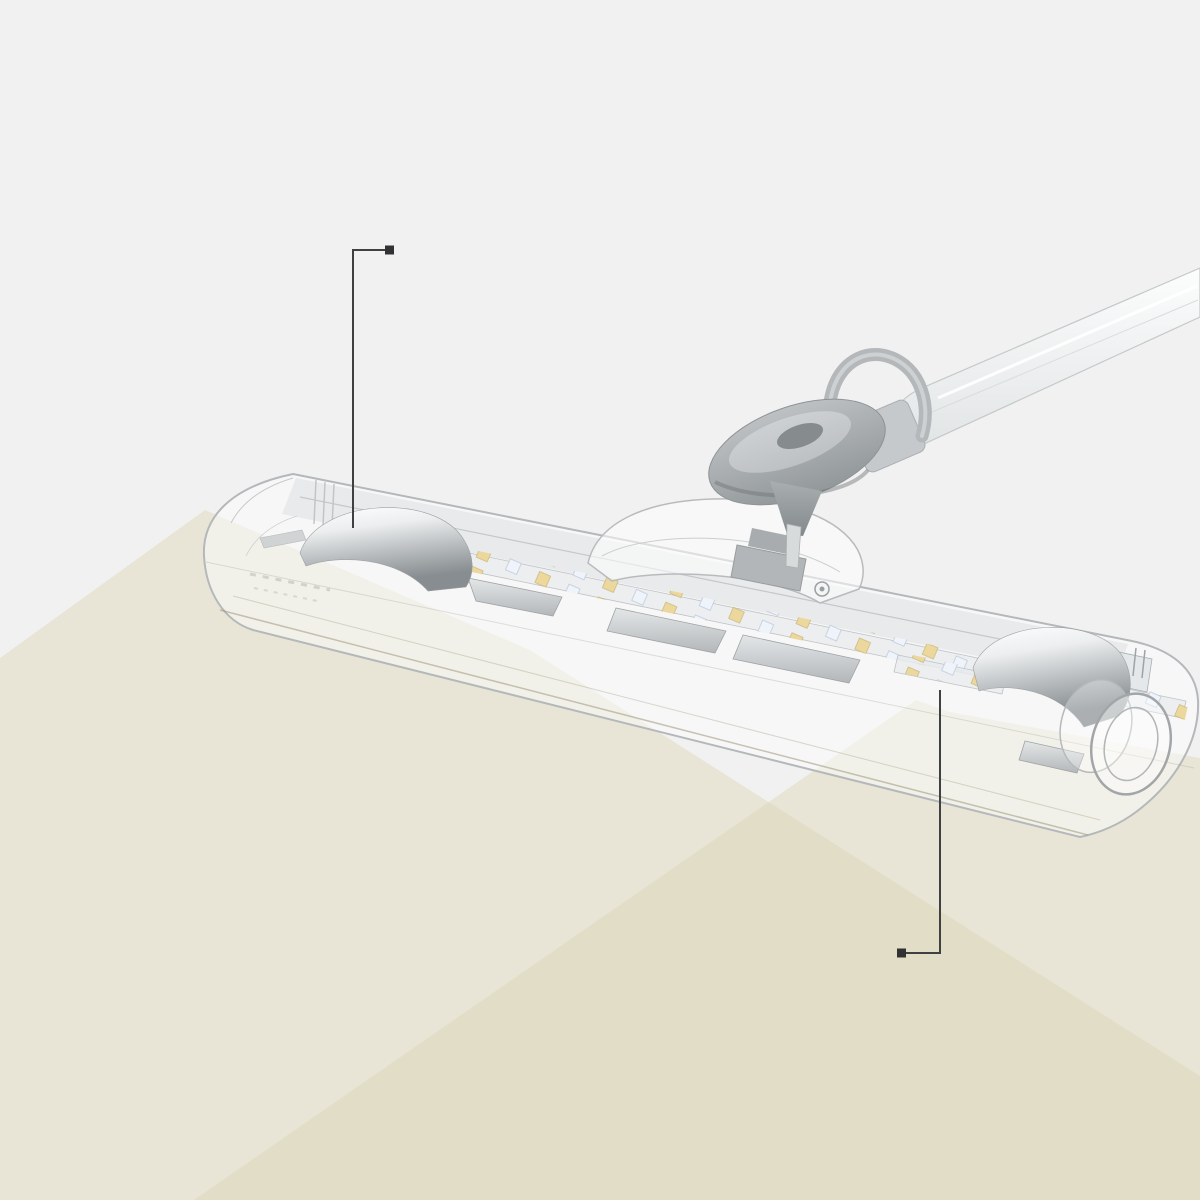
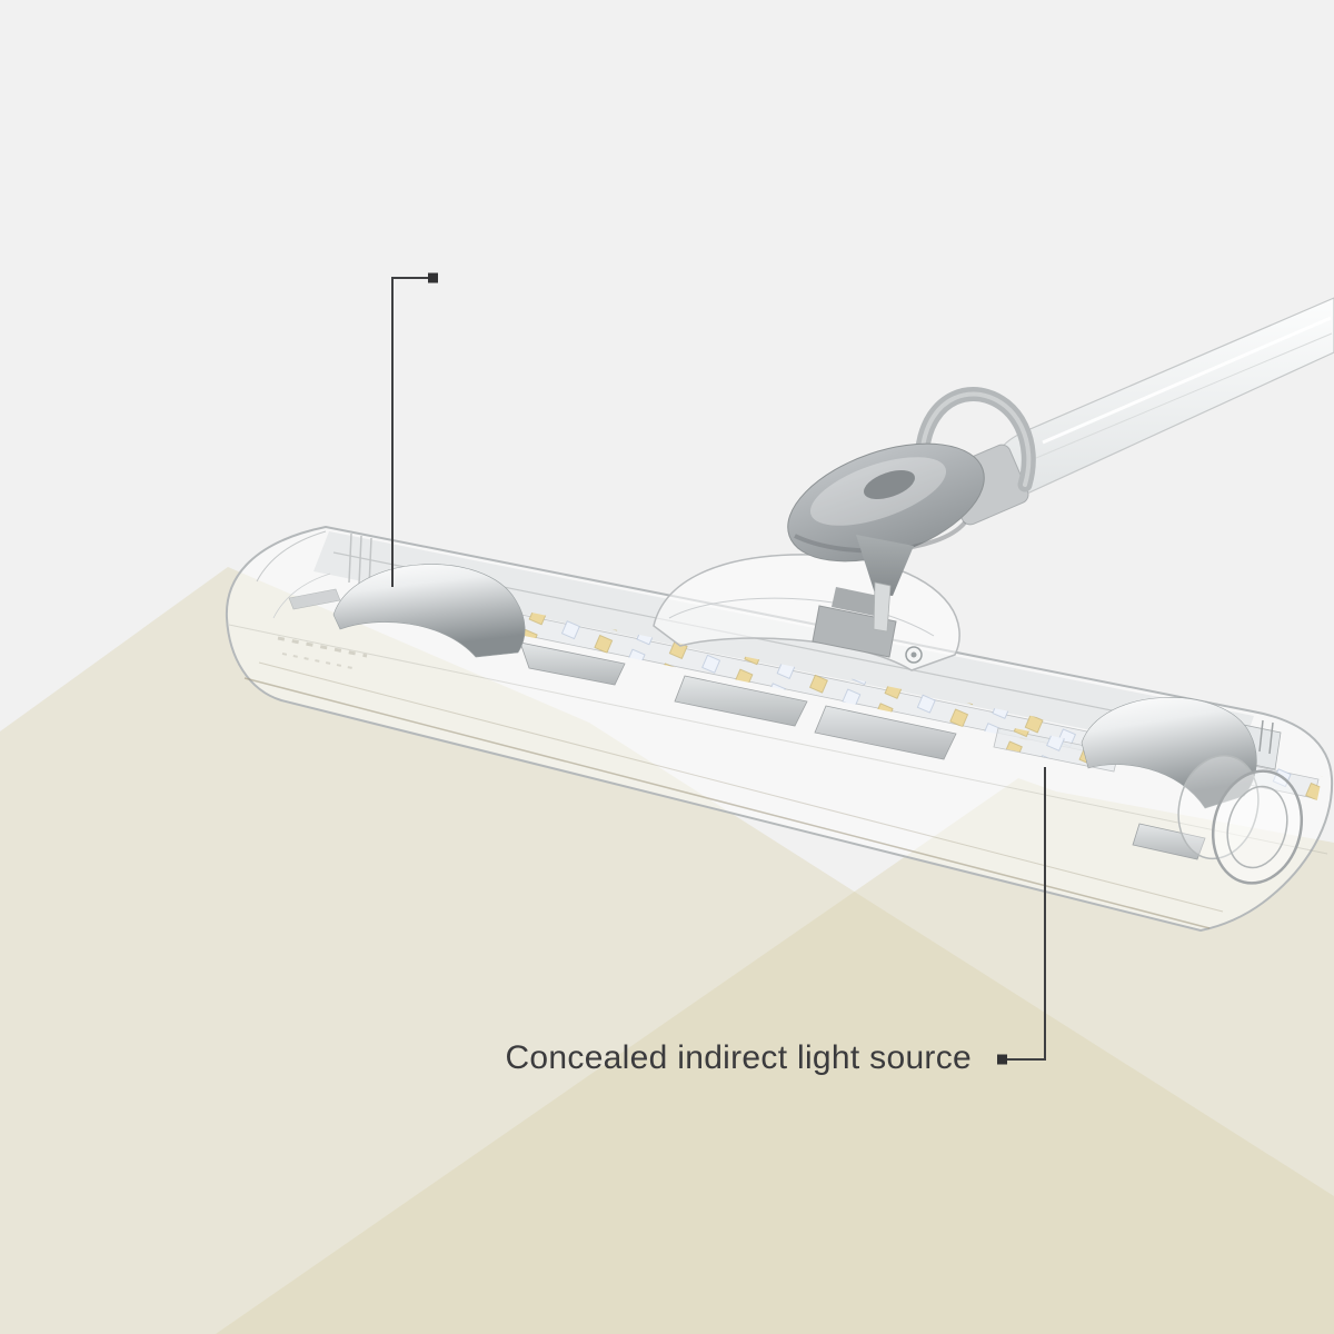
+ Concealed indirect light source
